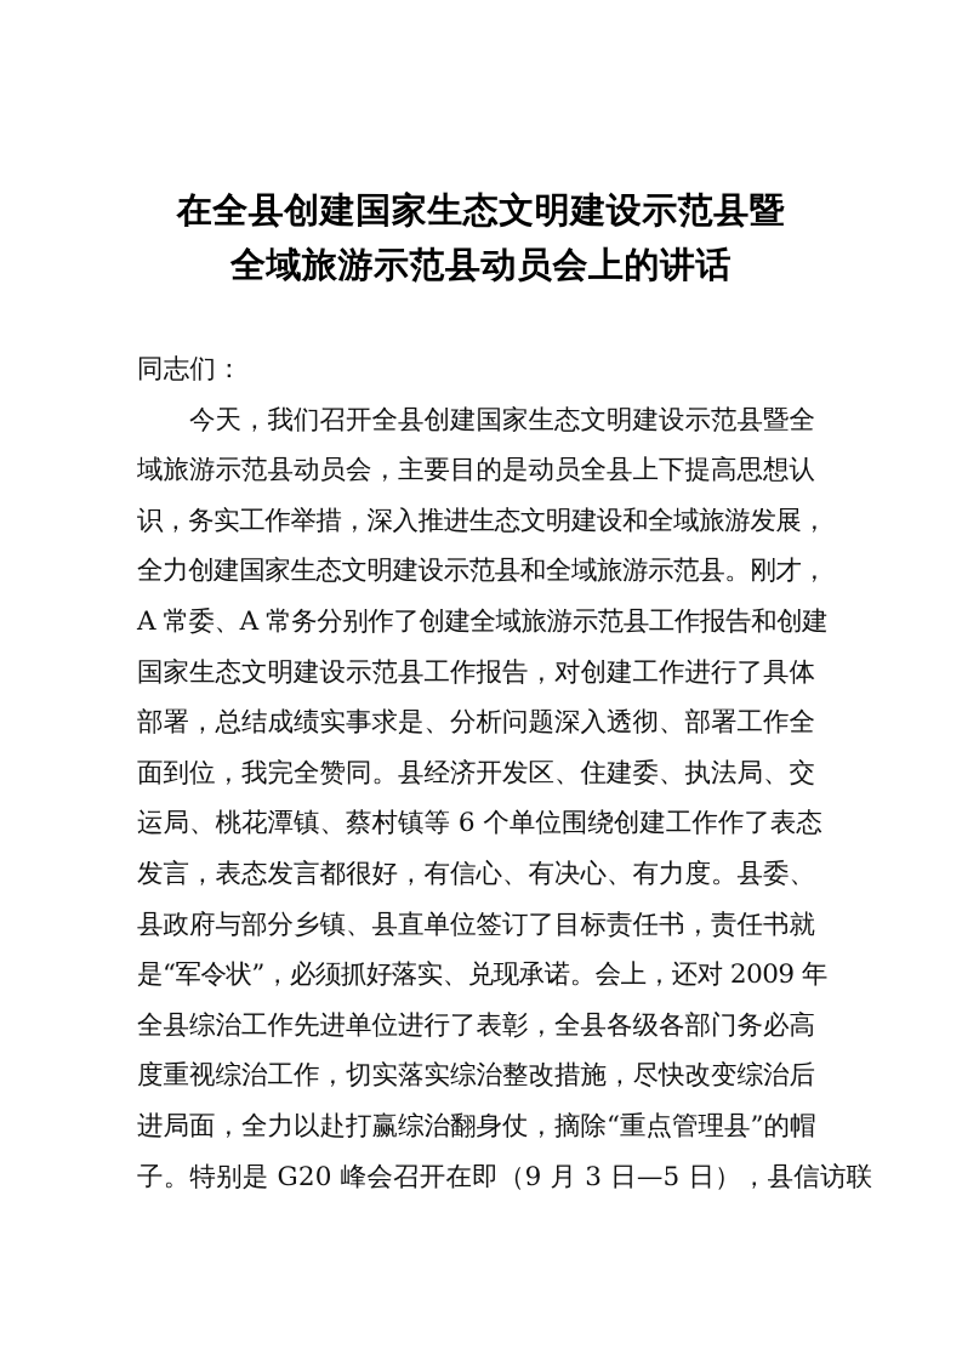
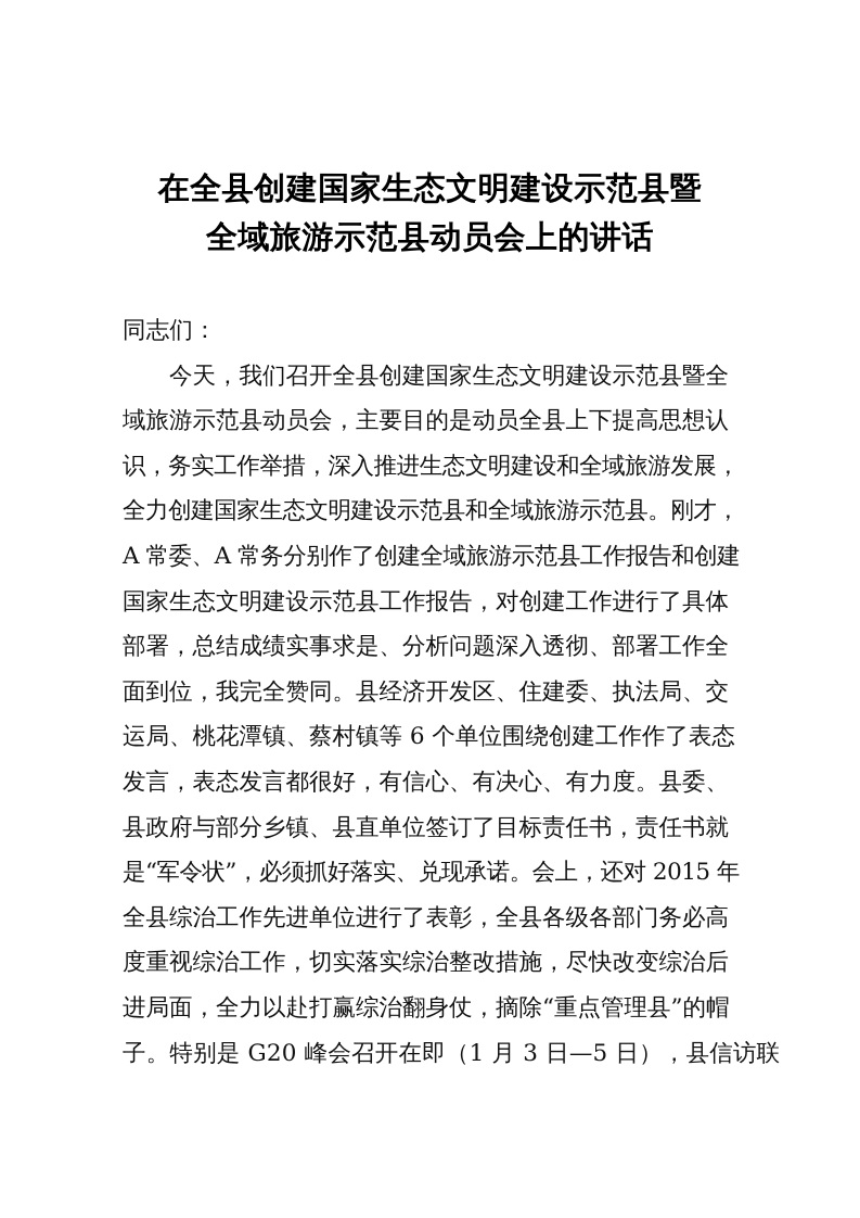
  在全县创建国家生态文明建设示范县暨
  全域旅游示范县动员会上的讲话
  同志们：
  今天，我们召开全县创建国家生态文明建设示范县暨全
  域旅游示范县动员会，主要目的是动员全县上下提高思想认
  识，务实工作举措，深入推进生态文明建设和全域旅游发展，
  全力创建国家生态文明建设示范县和全域旅游示范县。刚才，
  A 常委、A 常务分别作了创建全域旅游示范县工作报告和创建
  国家生态文明建设示范县工作报告，对创建工作进行了具体
  部署，总结成绩实事求是、分析问题深入透彻、部署工作全
  面到位，我完全赞同。县经济开发区、住建委、执法局、交
  运局、桃花潭镇、蔡村镇等 6 个单位围绕创建工作作了表态
  发言，表态发言都很好，有信心、有决心、有力度。县委、
  县政府与部分乡镇、县直单位签订了目标责任书，责任书就
- 是“军令状”，必须抓好落实、兑现承诺。会上，还对 2009 年
+ 是“军令状”，必须抓好落实、兑现承诺。会上，还对 2015 年
  全县综治工作先进单位进行了表彰，全县各级各部门务必高
  度重视综治工作，切实落实综治整改措施，尽快改变综治后
  进局面，全力以赴打赢综治翻身仗，摘除“重点管理县”的帽
- 子。特别是 G20 峰会召开在即（9 月 3 日—5 日），县信访联
+ 子。特别是 G20 峰会召开在即（1 月 3 日—5 日），县信访联
